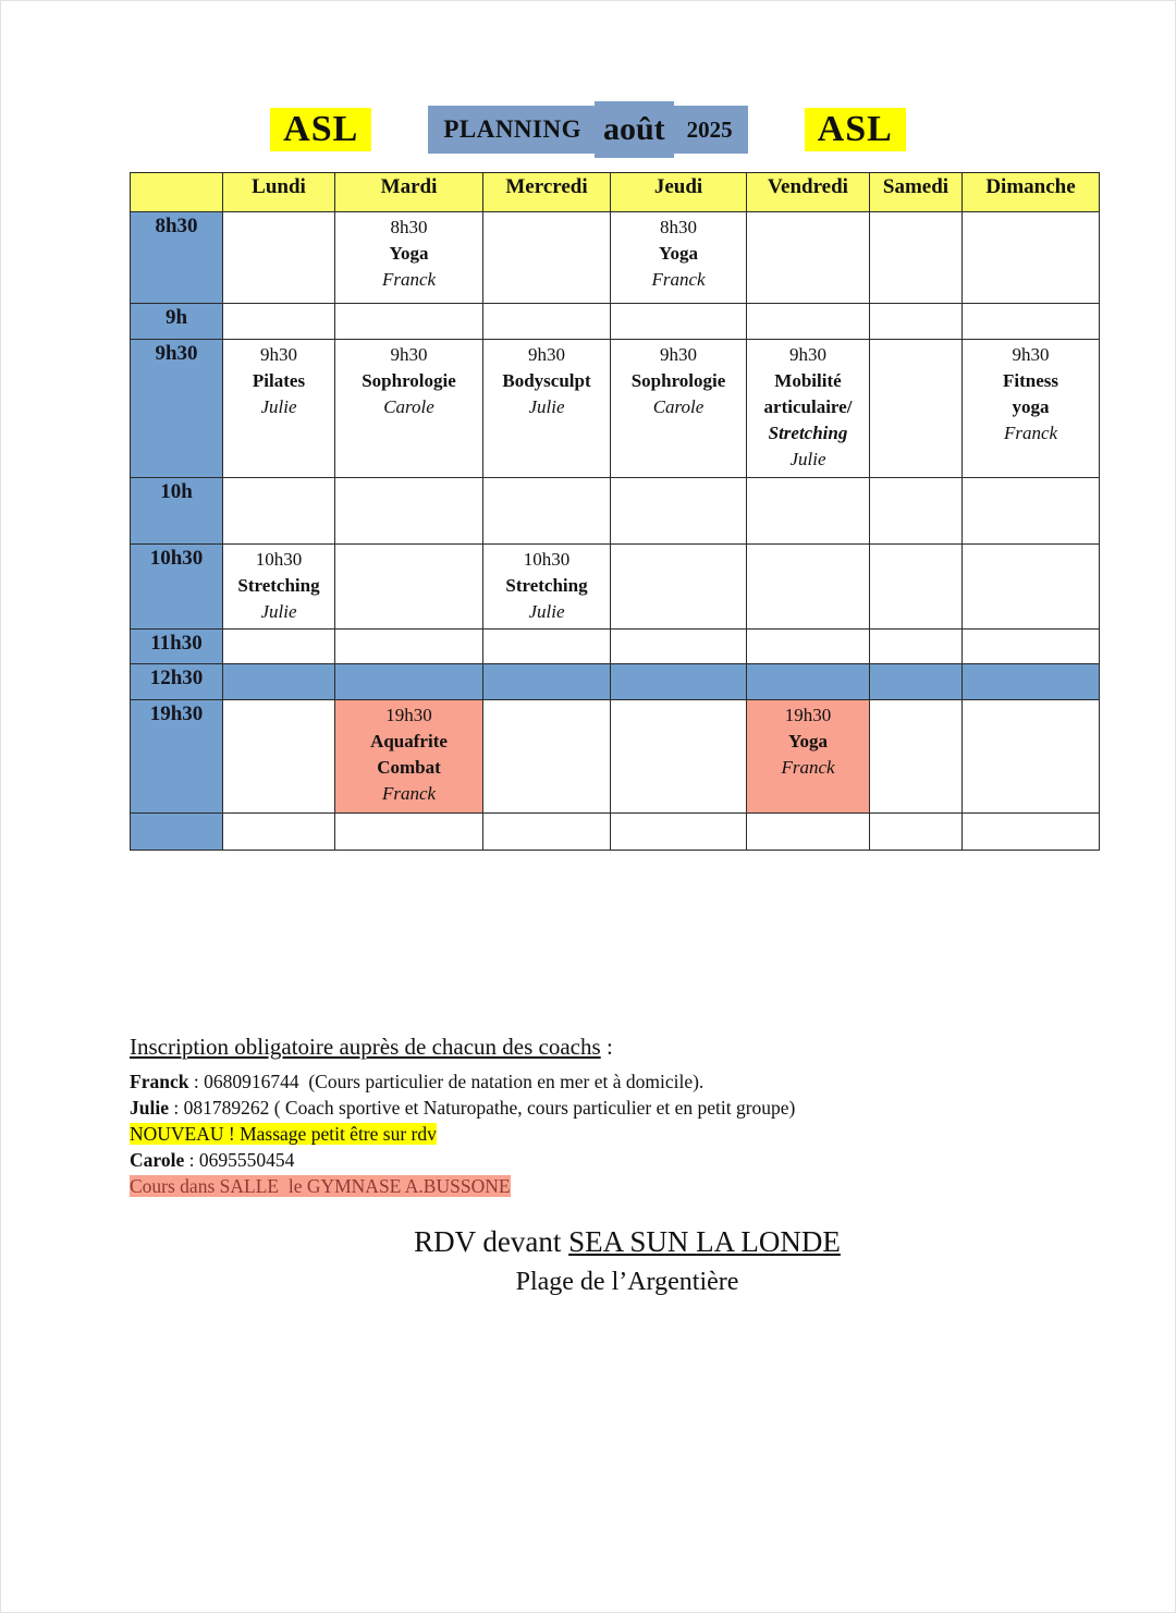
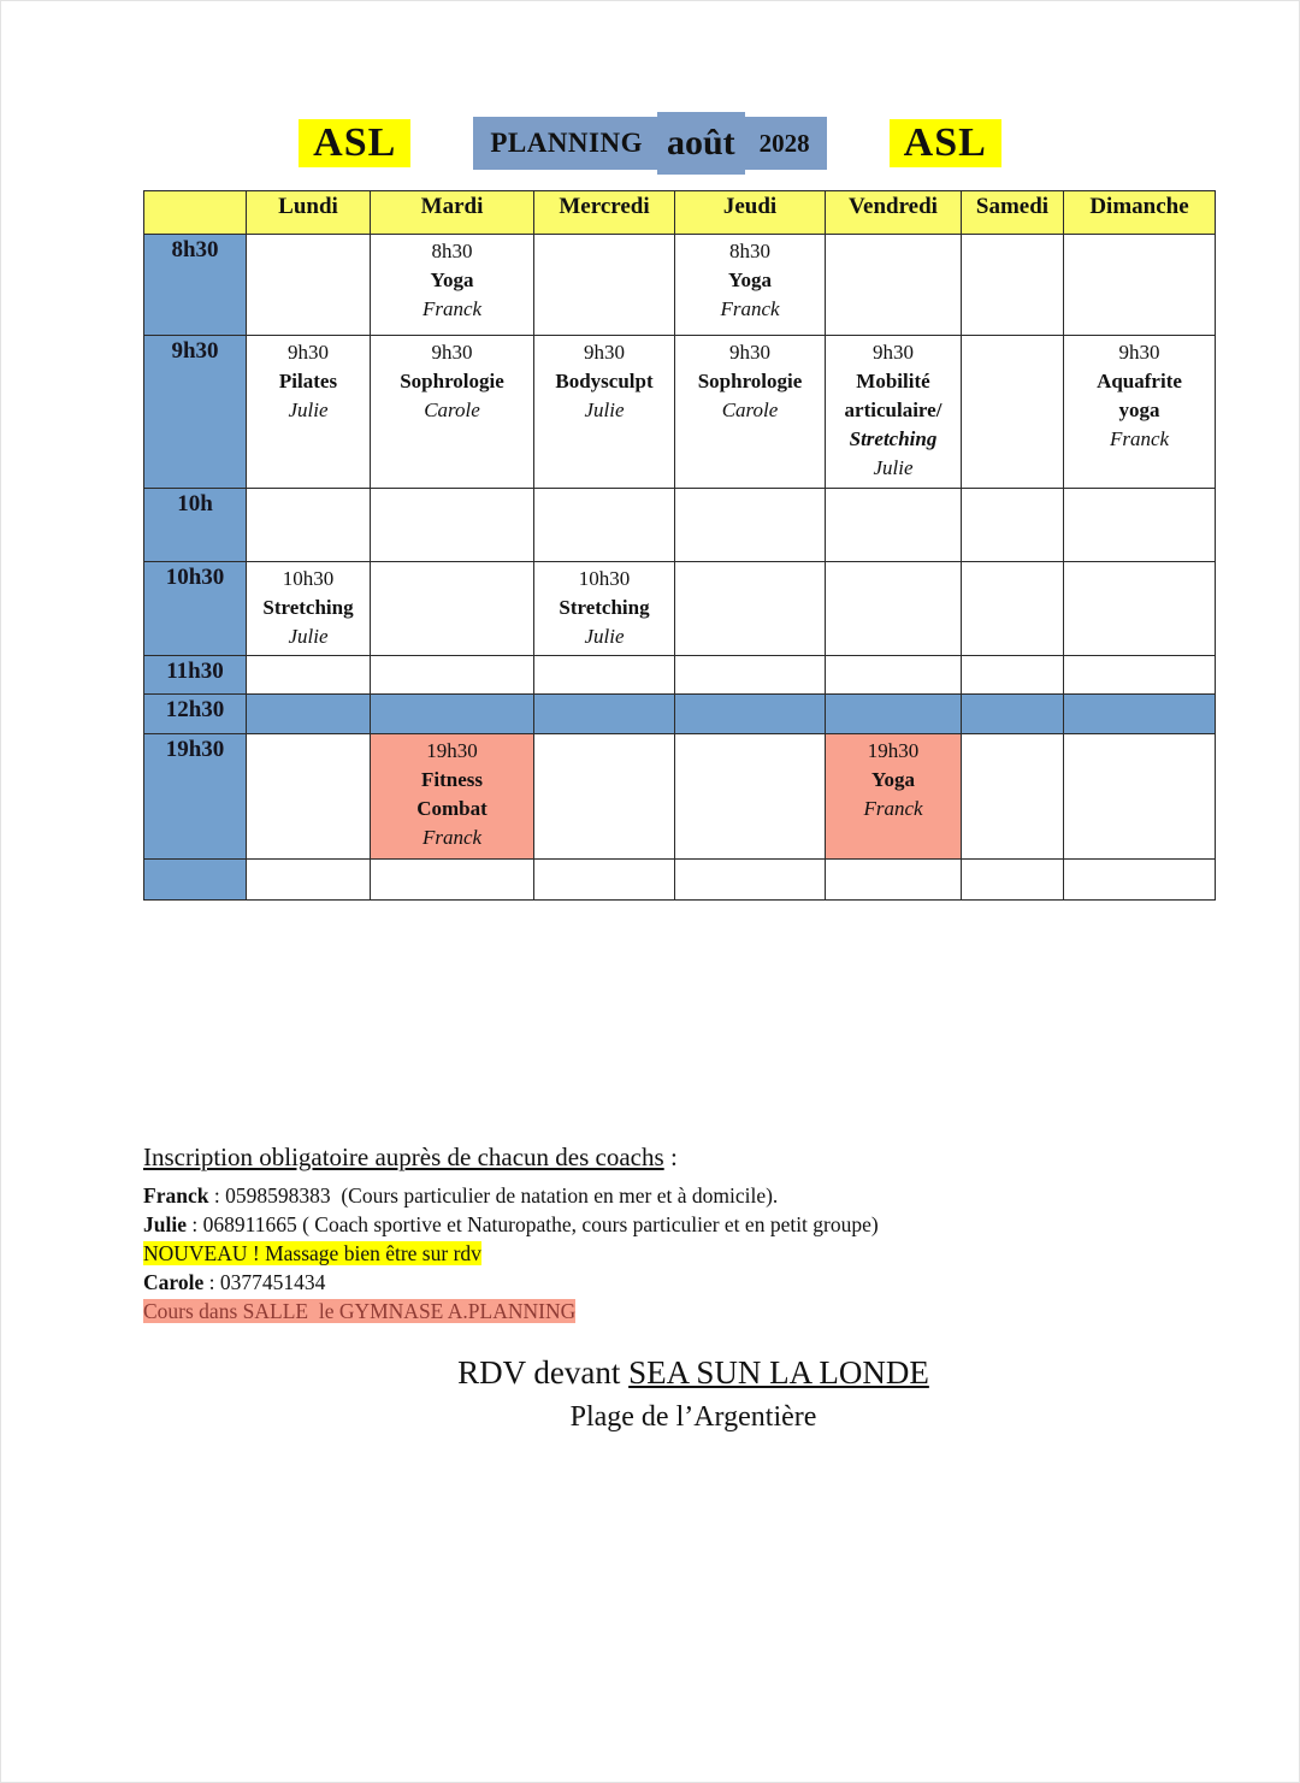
  ASL
  PLANNING
  août
- 2025
+ 2028
  ASL
  	Lundi	Mardi	Mercredi	Jeudi	Vendredi	Samedi	Dimanche
  8h30		8h30YogaFranck		8h30YogaFranck
- 9h
- 9h30	9h30PilatesJulie	9h30SophrologieCarole	9h30BodysculptJulie	9h30SophrologieCarole	9h30Mobilitéarticulaire/StretchingJulie		9h30FitnessyogaFranck
+ 9h30	9h30PilatesJulie	9h30SophrologieCarole	9h30BodysculptJulie	9h30SophrologieCarole	9h30Mobilitéarticulaire/StretchingJulie		9h30AquafriteyogaFranck
  10h
  10h30	10h30StretchingJulie		10h30StretchingJulie
  11h30
  12h30
- 19h30		19h30AquafriteCombatFranck			19h30YogaFranck
+ 19h30		19h30FitnessCombatFranck			19h30YogaFranck
  Inscription obligatoire auprès de chacun des coachs :
- Franck : 0680916744 (Cours particulier de natation en mer et à domicile).
+ Franck : 0598598383 (Cours particulier de natation en mer et à domicile).
- Julie : 081789262 ( Coach sportive et Naturopathe, cours particulier et en petit groupe)
+ Julie : 068911665 ( Coach sportive et Naturopathe, cours particulier et en petit groupe)
- NOUVEAU ! Massage petit être sur rdv
+ NOUVEAU ! Massage bien être sur rdv
- Carole : 0695550454
+ Carole : 0377451434
- Cours dans SALLE le GYMNASE A.BUSSONE
+ Cours dans SALLE le GYMNASE A.PLANNING
  RDV devant SEA SUN LA LONDE
  Plage de l’Argentière
